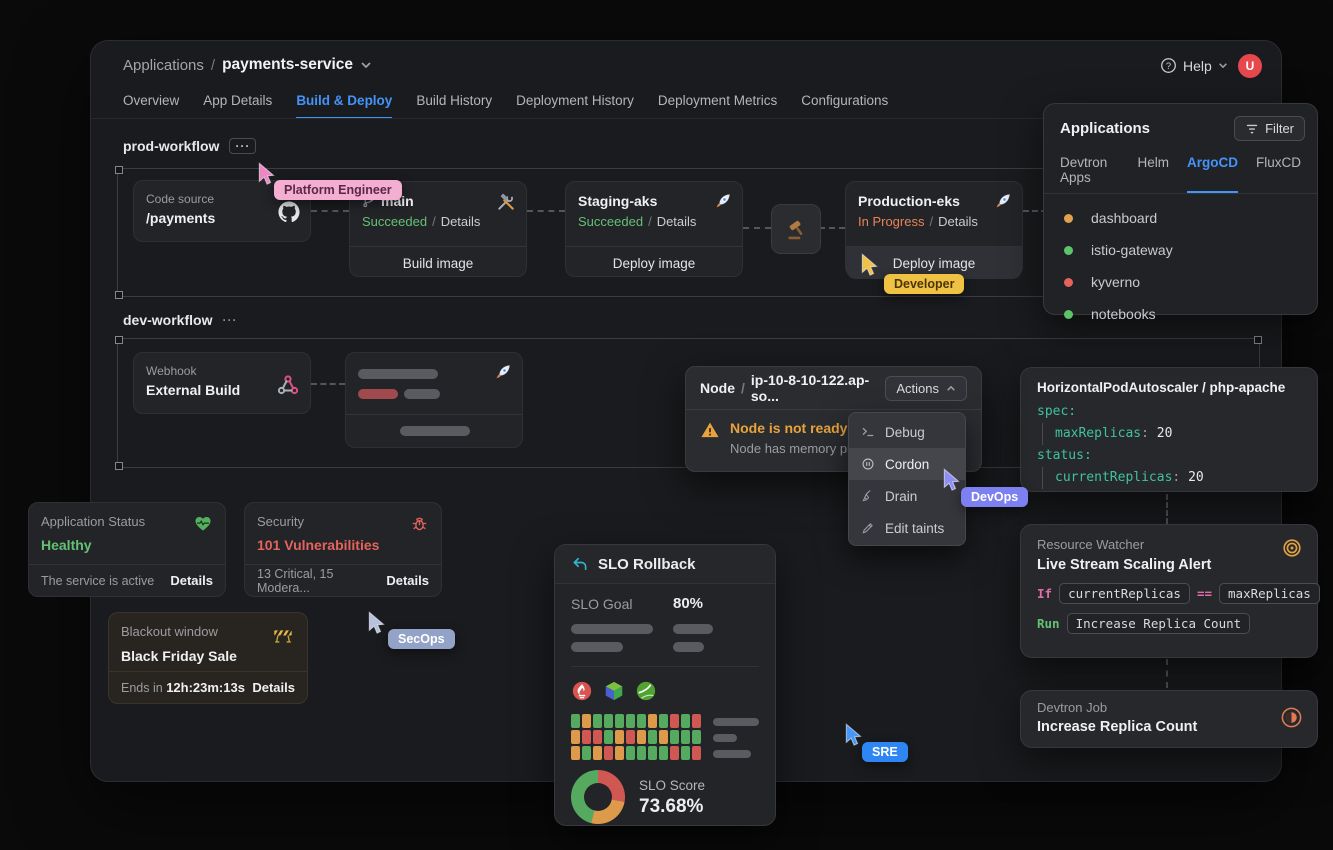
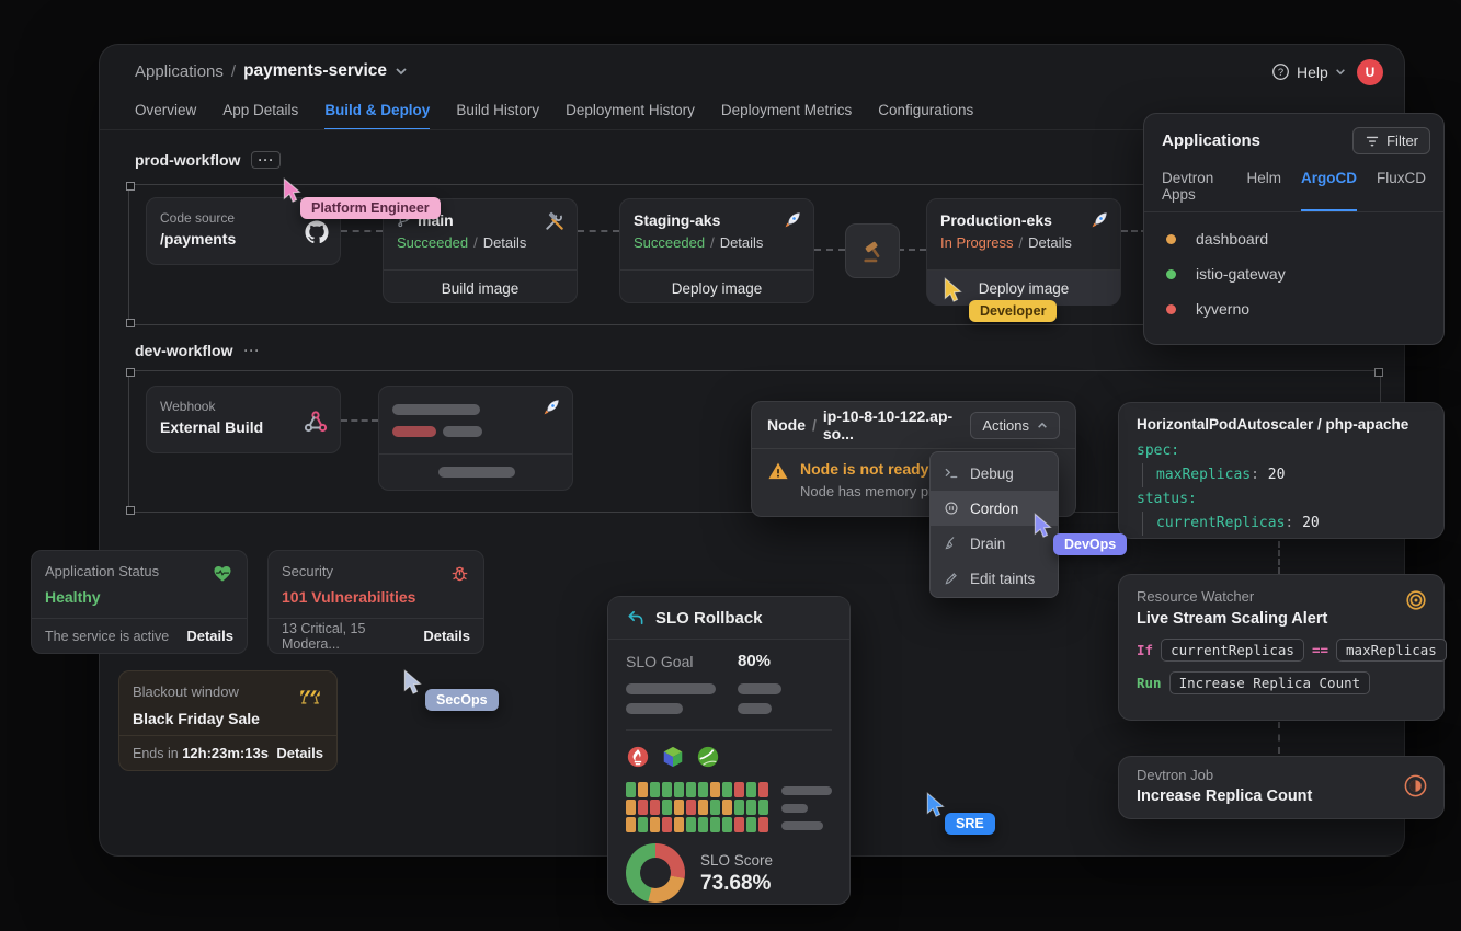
  Applications
  /
  payments-service
  ?
  Help
  U
  Overview
  App Details
  Build & Deploy
  Build History
  Deployment History
  Deployment Metrics
  Configurations
  prod-workflow
  ···
  Code source
  /payments
  main
  Succeeded
  /
  Details
  Build image
  Staging-aks
  Succeeded
  /
  Details
  Deploy image
  Production-eks
  In Progress
  /
  Details
  Deploy image
  dev-workflow
  ···
  Webhook
  External Build
  Applications
  Filter
  Devtron Apps
  Helm
  ArgoCD
  FluxCD
  dashboard
  istio-gateway
  kyverno
- notebooks
  Node
  /
  ip-10-8-10-122.ap-so...
  Actions
  Node is not ready
  Node has memory p
  Debug
  Cordon
  Drain
  Edit taints
  HorizontalPodAutoscaler / php-apache
  spec:
  maxReplicas: 20
  status:
  currentReplicas: 20
  Resource Watcher
  Live Stream Scaling Alert
  If
  currentReplicas
  ==
  maxReplicas
  Run
  Increase Replica Count
  Devtron Job
  Increase Replica Count
  Application Status
  Healthy
  The service is active
  Details
  Security
  101 Vulnerabilities
  13 Critical, 15 Modera...
  Details
  Blackout window
  Black Friday Sale
  Ends in 12h:23m:13s
  Details
  SLO Rollback
  SLO Goal
  80%
  SLO Score
  73.68%
  Platform Engineer
  Developer
  DevOps
  SecOps
  SRE
